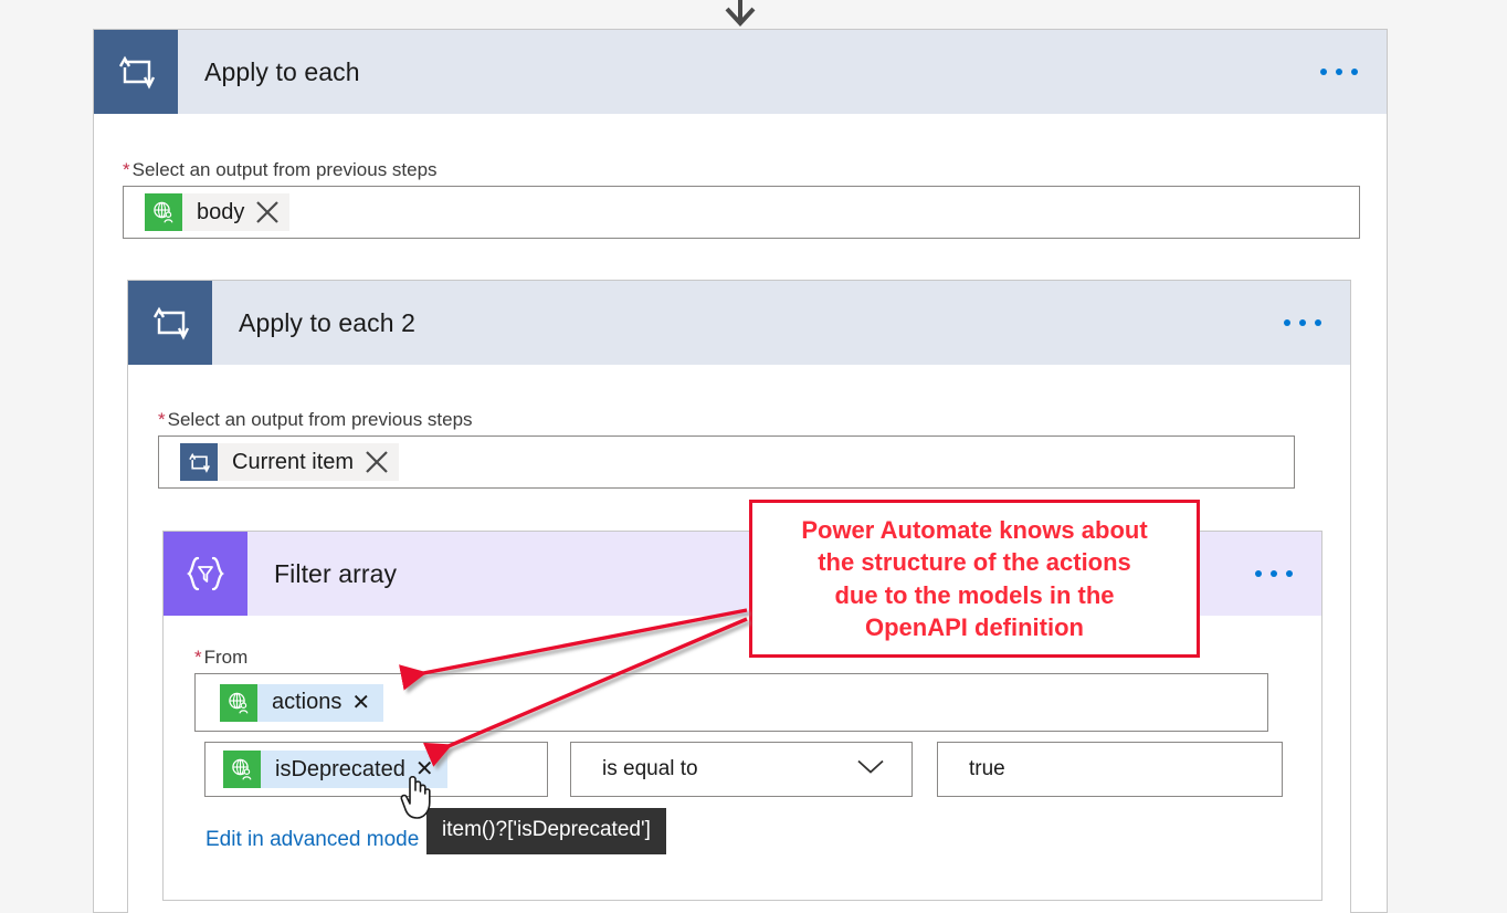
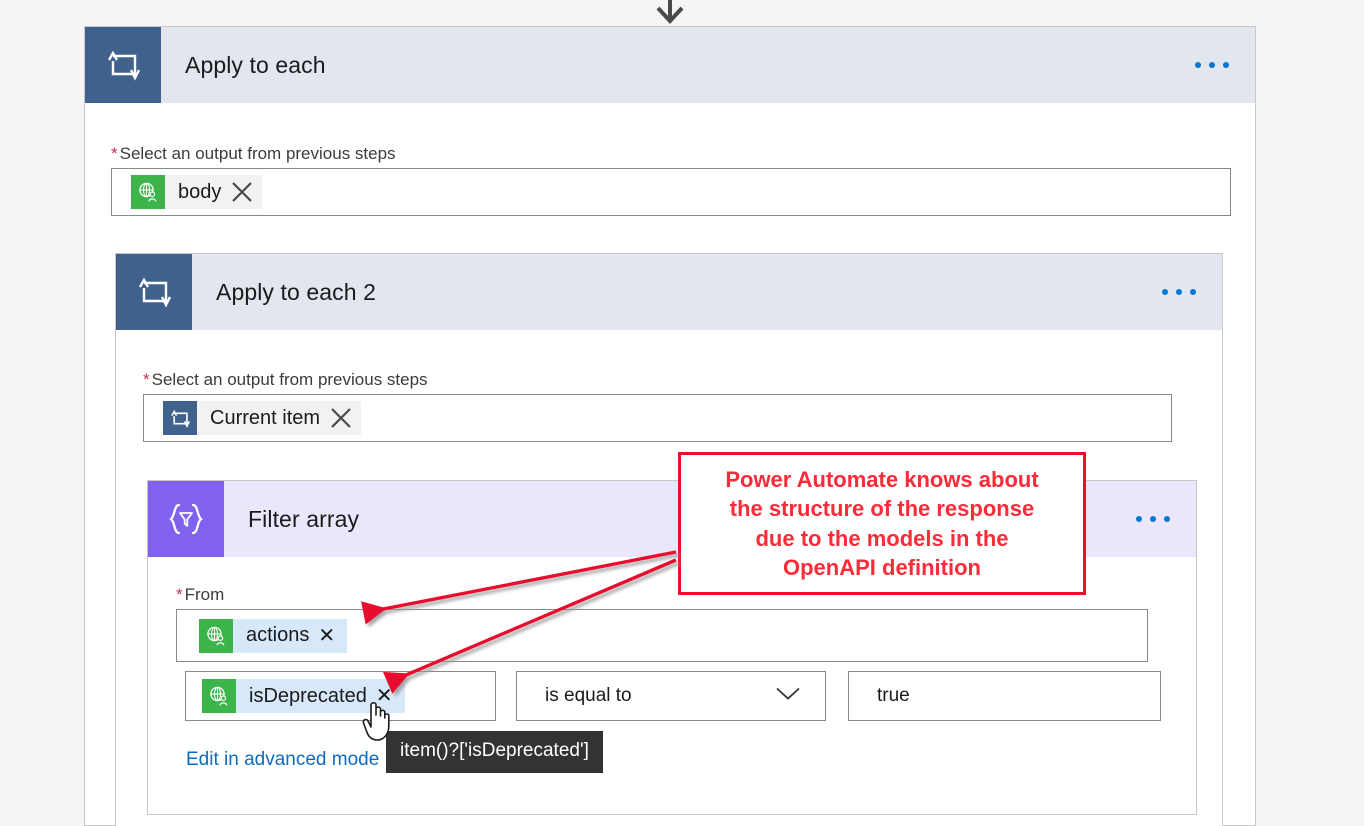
  Apply to each
  *Select an output from previous steps
  body
  Apply to each 2
  *Select an output from previous steps
  Current item
  Filter array
  *From
  actions
  ✕
  isDeprecated
  ✕
  is equal to
  true
  Edit in advanced mode
  item()?['isDeprecated']
  Power Automate knows about
- the structure of the actions
+ the structure of the response
  due to the models in the
  OpenAPI definition
